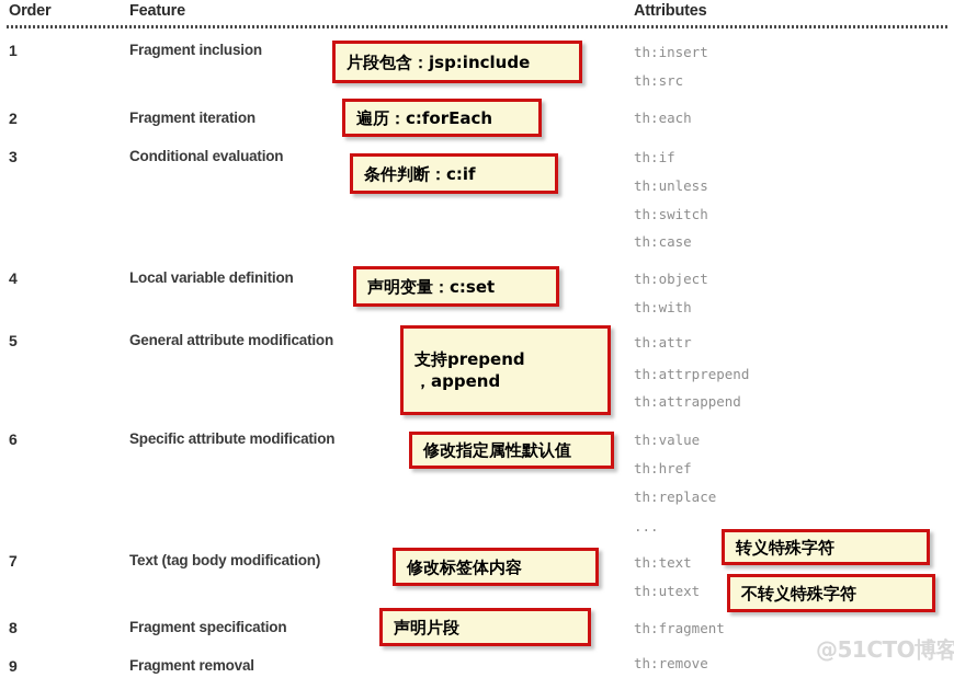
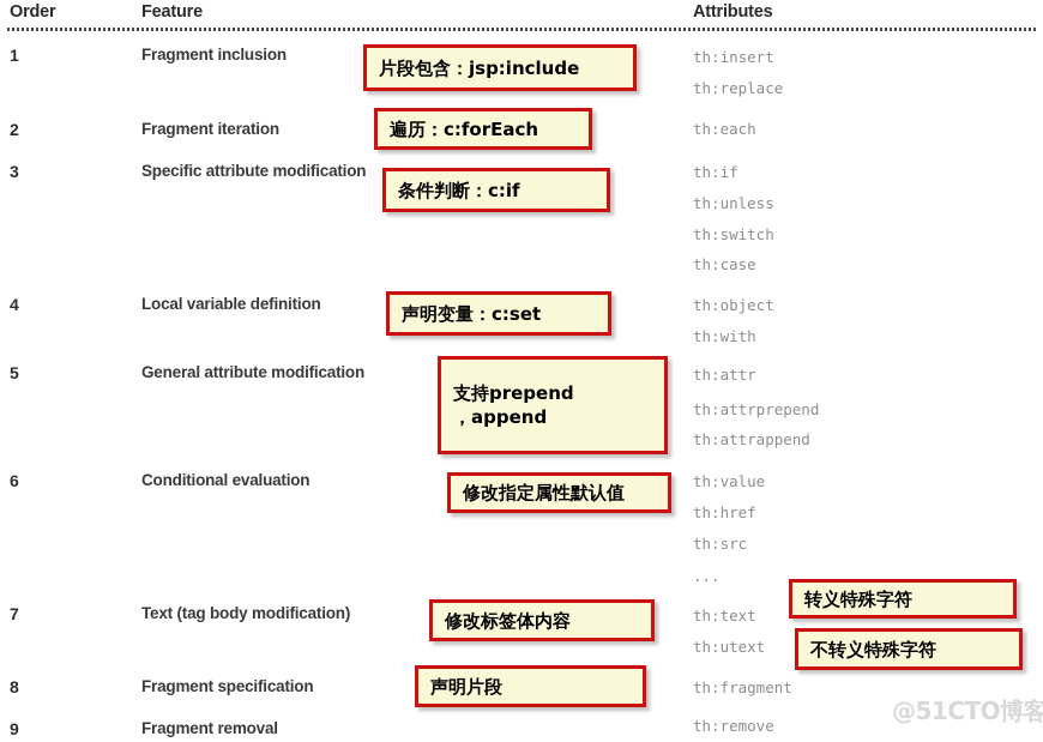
  Order
  Feature
  Attributes
  1
  Fragment inclusion
  th:insert
- th:src
+ th:replace
  2
  Fragment iteration
  th:each
  3
- Conditional evaluation
+ Specific attribute modification
  th:if
  th:unless
  th:switch
  th:case
  4
  Local variable definition
  th:object
  th:with
  5
  General attribute modification
  th:attr
  th:attrprepend
  th:attrappend
  6
- Specific attribute modification
+ Conditional evaluation
  th:value
  th:href
- th:replace
+ th:src
  ...
  7
  Text (tag body modification)
  th:text
  th:utext
  8
  Fragment specification
  th:fragment
  9
  Fragment removal
  th:remove
  片段包含：jsp:include
  遍历：c:forEach
  条件判断：c:if
  声明变量：c:set
  支持prepend
  ，append
  修改指定属性默认值
  修改标签体内容
  声明片段
  转义特殊字符
  不转义特殊字符
  @51CTO博客
